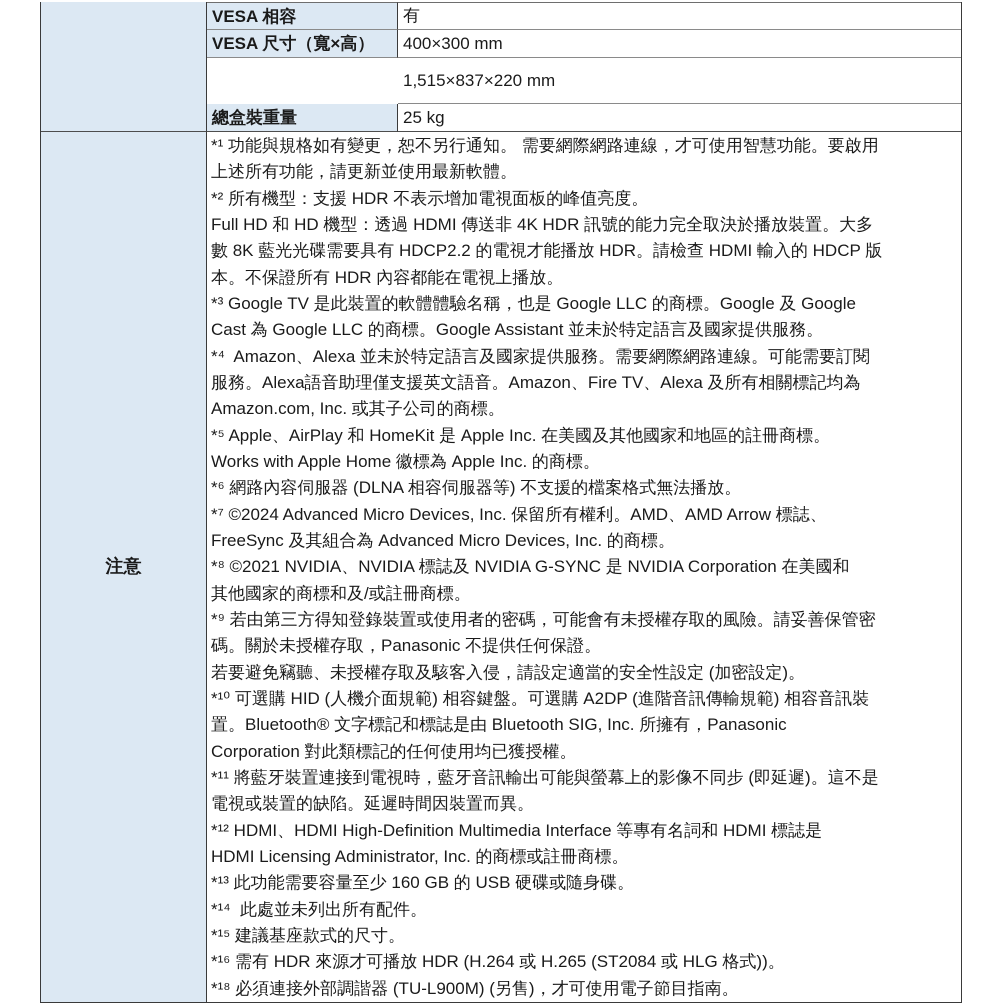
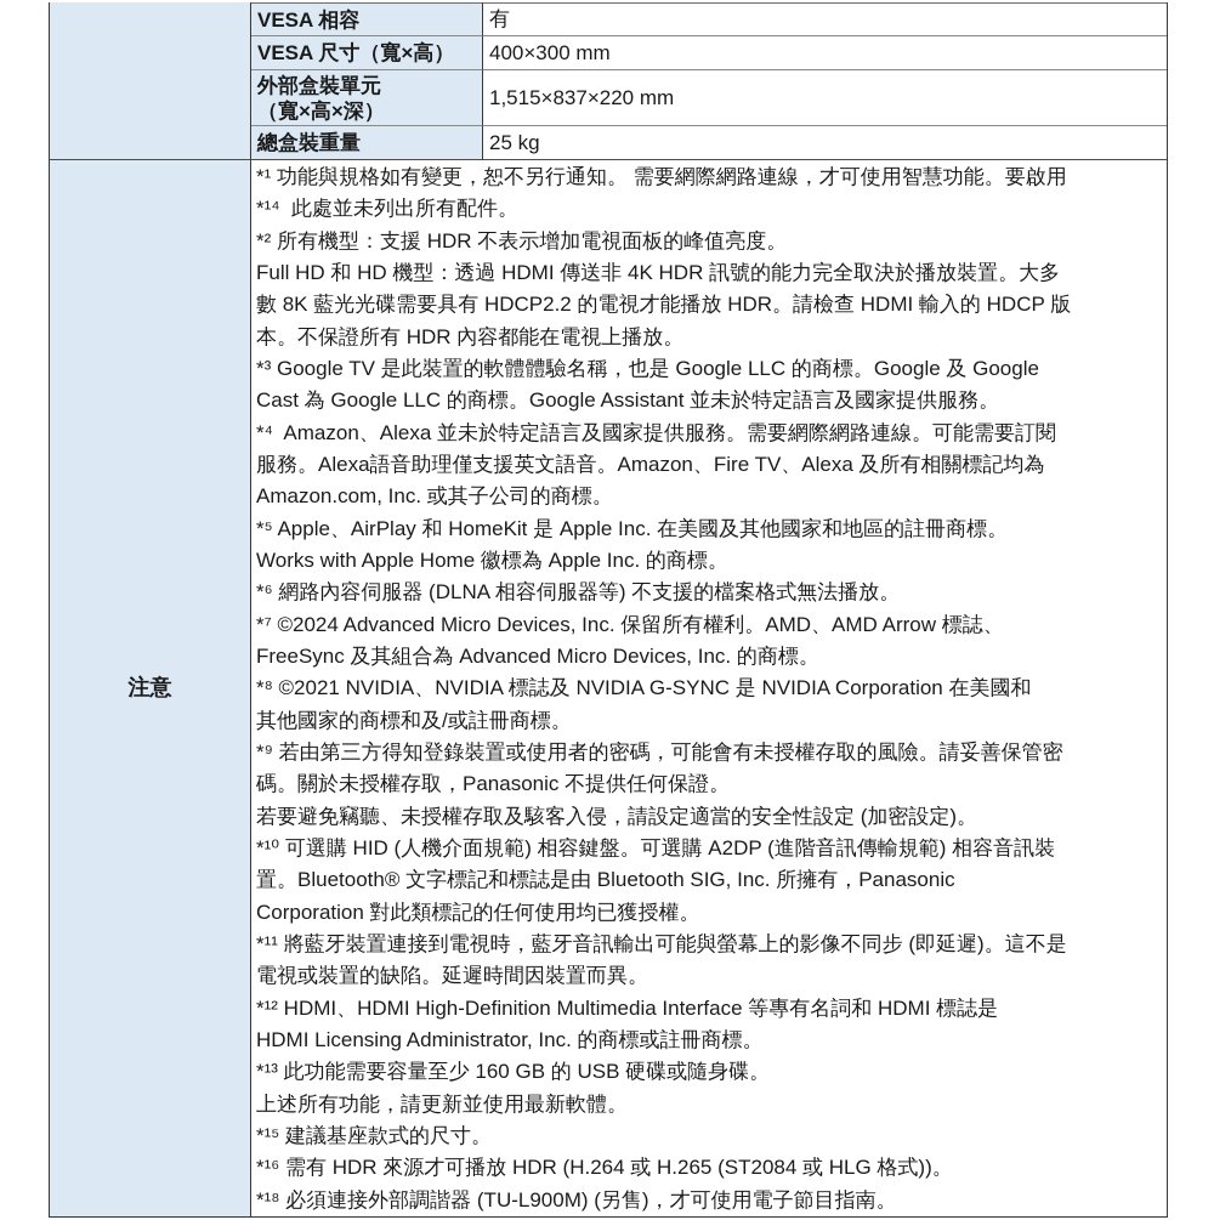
  VESA 相容
  有
  VESA 尺寸（寬×高）
  400×300 mm
+ 外部盒裝單元
+ （寬×高×深）
  1,515×837×220 mm
  總盒裝重量
  25 kg
  注意
  *¹ 功能與規格如有變更，恕不另行通知。 需要網際網路連線，才可使用智慧功能。要啟用
- 上述所有功能，請更新並使用最新軟體。
+ *¹⁴ 此處並未列出所有配件。
  *² 所有機型：支援 HDR 不表示增加電視面板的峰值亮度。
  Full HD 和 HD 機型：透過 HDMI 傳送非 4K HDR 訊號的能力完全取決於播放裝置。大多
  數 8K 藍光光碟需要具有 HDCP2.2 的電視才能播放 HDR。請檢查 HDMI 輸入的 HDCP 版
  本。不保證所有 HDR 內容都能在電視上播放。
  *³ Google TV 是此裝置的軟體體驗名稱，也是 Google LLC 的商標。Google 及 Google
  Cast 為 Google LLC 的商標。Google Assistant 並未於特定語言及國家提供服務。
  *⁴ Amazon、Alexa 並未於特定語言及國家提供服務。需要網際網路連線。可能需要訂閱
  服務。Alexa語音助理僅支援英文語音。Amazon、Fire TV、Alexa 及所有相關標記均為
  Amazon.com, Inc. 或其子公司的商標。
  *⁵ Apple、AirPlay 和 HomeKit 是 Apple Inc. 在美國及其他國家和地區的註冊商標。
  Works with Apple Home 徽標為 Apple Inc. 的商標。
  *⁶ 網路內容伺服器 (DLNA 相容伺服器等) 不支援的檔案格式無法播放。
  *⁷ ©2024 Advanced Micro Devices, Inc. 保留所有權利。AMD、AMD Arrow 標誌、
  FreeSync 及其組合為 Advanced Micro Devices, Inc. 的商標。
  *⁸ ©2021 NVIDIA、NVIDIA 標誌及 NVIDIA G-SYNC 是 NVIDIA Corporation 在美國和
  其他國家的商標和及/或註冊商標。
  *⁹ 若由第三方得知登錄裝置或使用者的密碼，可能會有未授權存取的風險。請妥善保管密
  碼。關於未授權存取，Panasonic 不提供任何保證。
  若要避免竊聽、未授權存取及駭客入侵，請設定適當的安全性設定 (加密設定)。
  *¹⁰ 可選購 HID (人機介面規範) 相容鍵盤。可選購 A2DP (進階音訊傳輸規範) 相容音訊裝
  置。Bluetooth® 文字標記和標誌是由 Bluetooth SIG, Inc. 所擁有，Panasonic
  Corporation 對此類標記的任何使用均已獲授權。
  *¹¹ 將藍牙裝置連接到電視時，藍牙音訊輸出可能與螢幕上的影像不同步 (即延遲)。這不是
  電視或裝置的缺陷。延遲時間因裝置而異。
  *¹² HDMI、HDMI High-Definition Multimedia Interface 等專有名詞和 HDMI 標誌是
  HDMI Licensing Administrator, Inc. 的商標或註冊商標。
  *¹³ 此功能需要容量至少 160 GB 的 USB 硬碟或隨身碟。
- *¹⁴ 此處並未列出所有配件。
+ 上述所有功能，請更新並使用最新軟體。
  *¹⁵ 建議基座款式的尺寸。
  *¹⁶ 需有 HDR 來源才可播放 HDR (H.264 或 H.265 (ST2084 或 HLG 格式))。
  *¹⁸ 必須連接外部調諧器 (TU-L900M) (另售)，才可使用電子節目指南。
